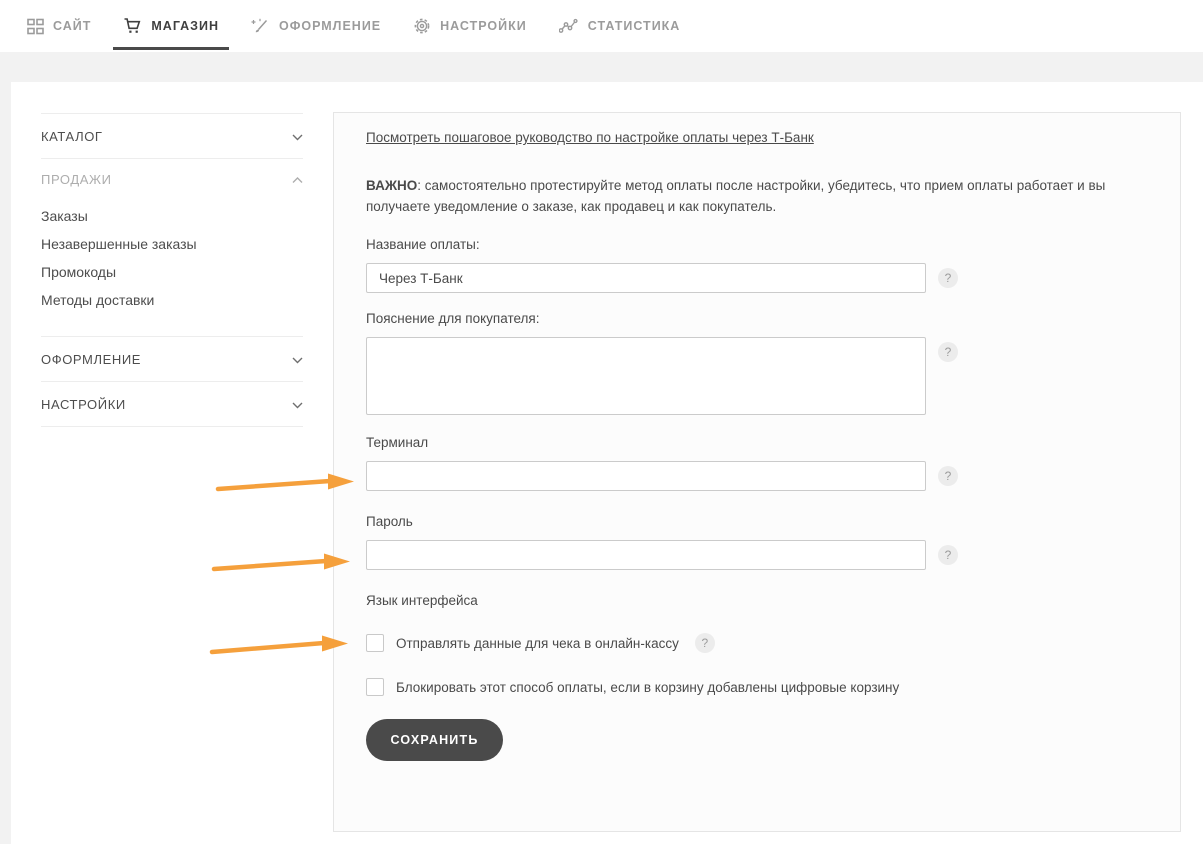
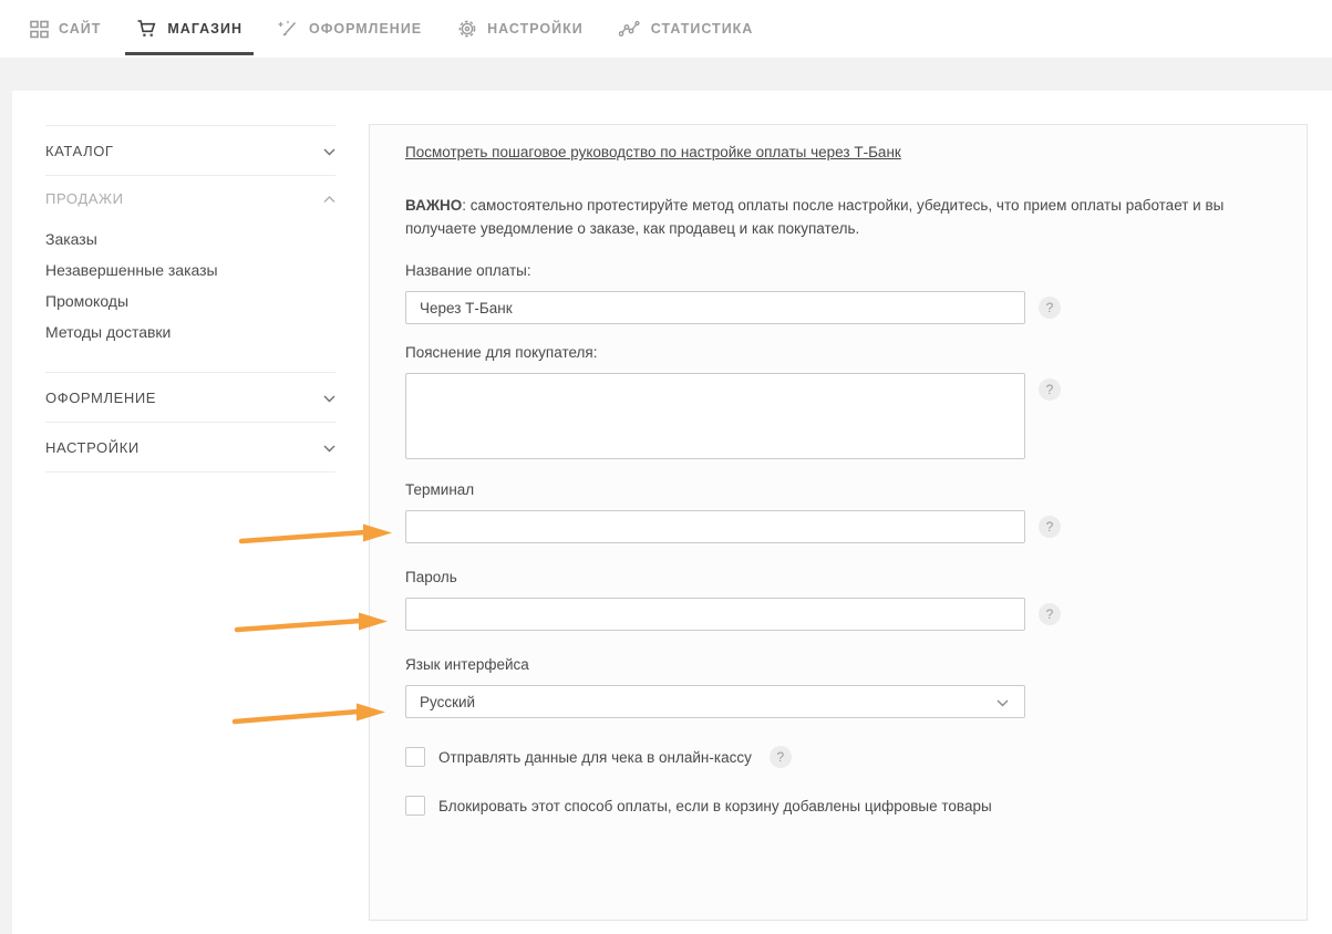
  САЙТ
  МАГАЗИН
  ОФОРМЛЕНИЕ
  НАСТРОЙКИ
  СТАТИСТИКА
  КАТАЛОГ
  ПРОДАЖИ
  Заказы
  Незавершенные заказы
  Промокоды
  Методы доставки
  ОФОРМЛЕНИЕ
  НАСТРОЙКИ
  Посмотреть пошаговое руководство по настройке оплаты через Т-Банк
  ВАЖНО: самостоятельно протестируйте метод оплаты после настройки, убедитесь, что прием оплаты работает и вы получаете уведомление о заказе, как продавец и как покупатель.
  Название оплаты:
  Через Т-Банк
  ?
  Пояснение для покупателя:
  ?
  Терминал
  ?
  Пароль
  ?
  Язык интерфейса
+ Русский
  Отправлять данные для чека в онлайн-кассу
  ?
- Блокировать этот способ оплаты, если в корзину добавлены цифровые корзину
+ Блокировать этот способ оплаты, если в корзину добавлены цифровые товары
- СОХРАНИТЬ
